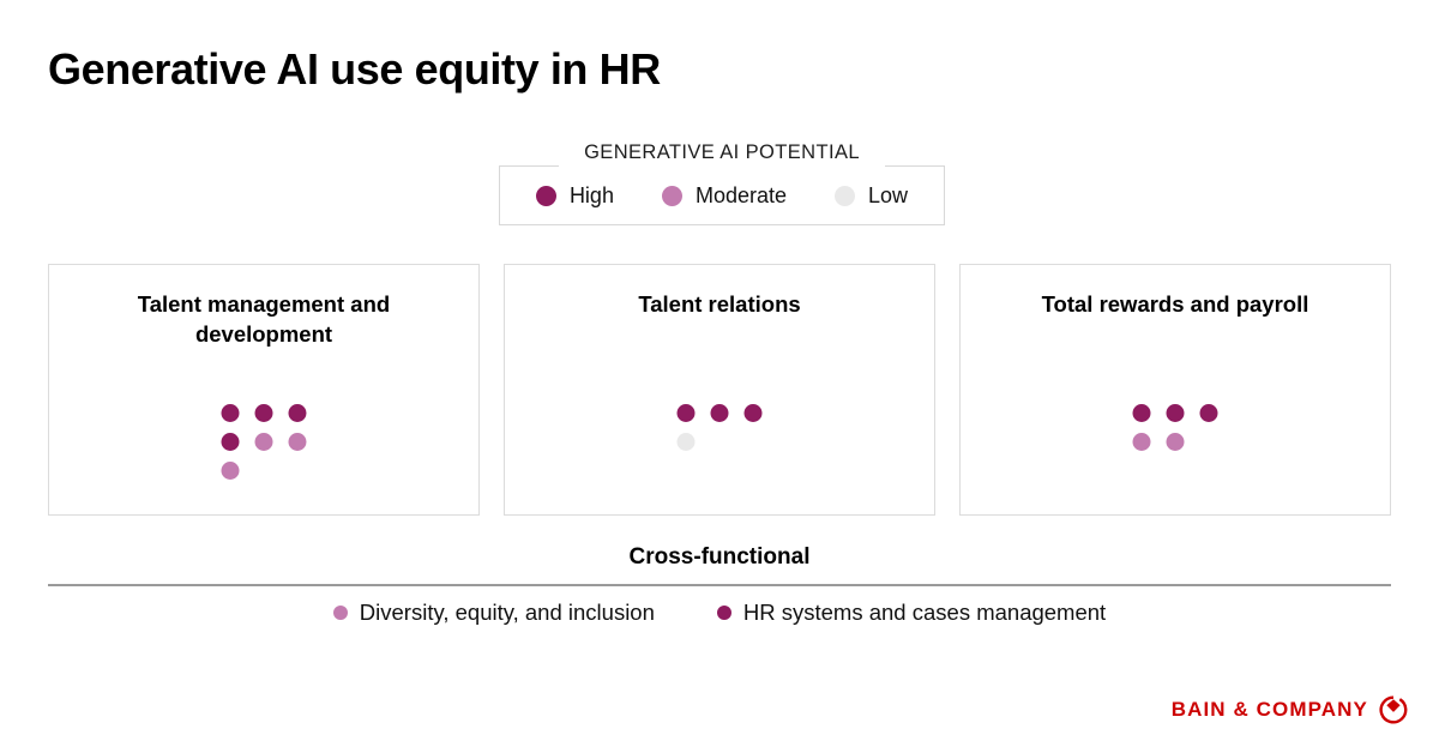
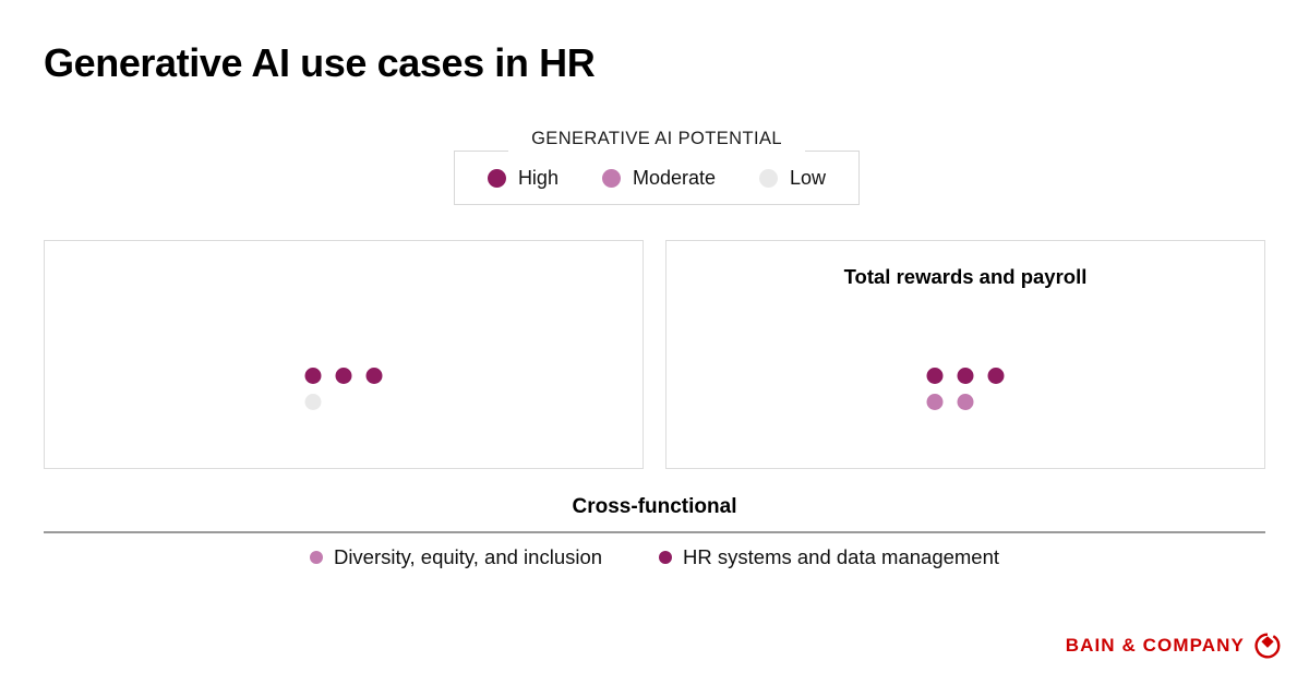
- Generative AI use equity in HR
+ Generative AI use cases in HR
  GENERATIVE AI POTENTIAL
  High
  Moderate
  Low
- Talent management and development
- Talent relations
  Total rewards and payroll
  Cross-functional
  Diversity, equity, and inclusion
- HR systems and cases management
+ HR systems and data management
  BAIN & COMPANY
